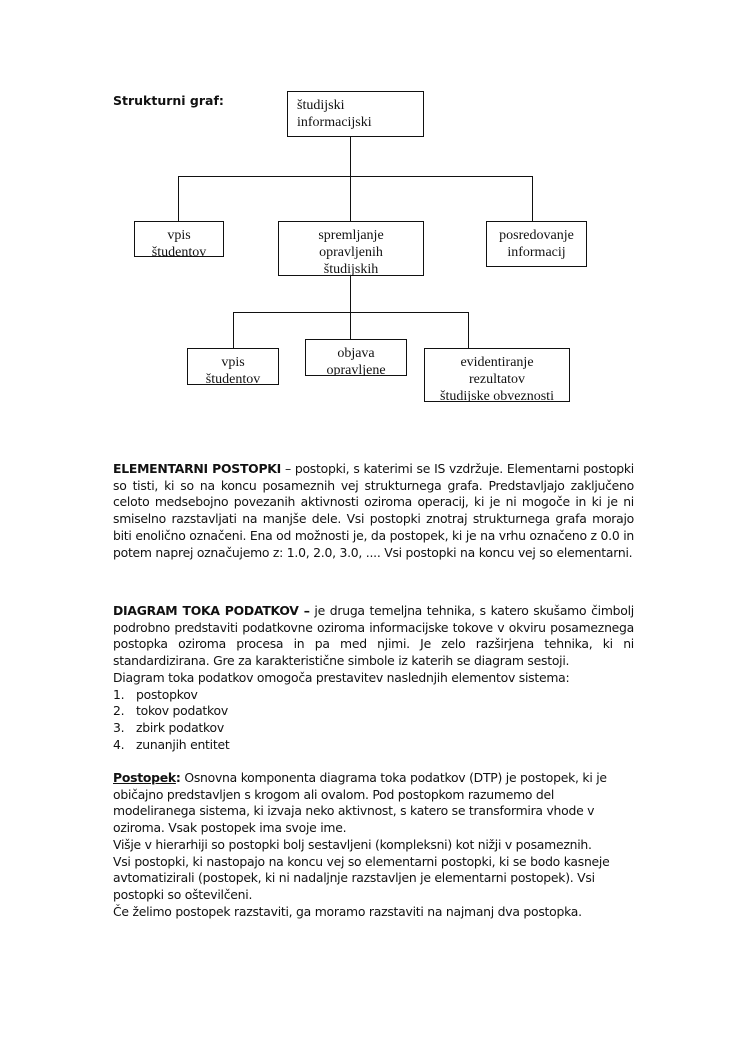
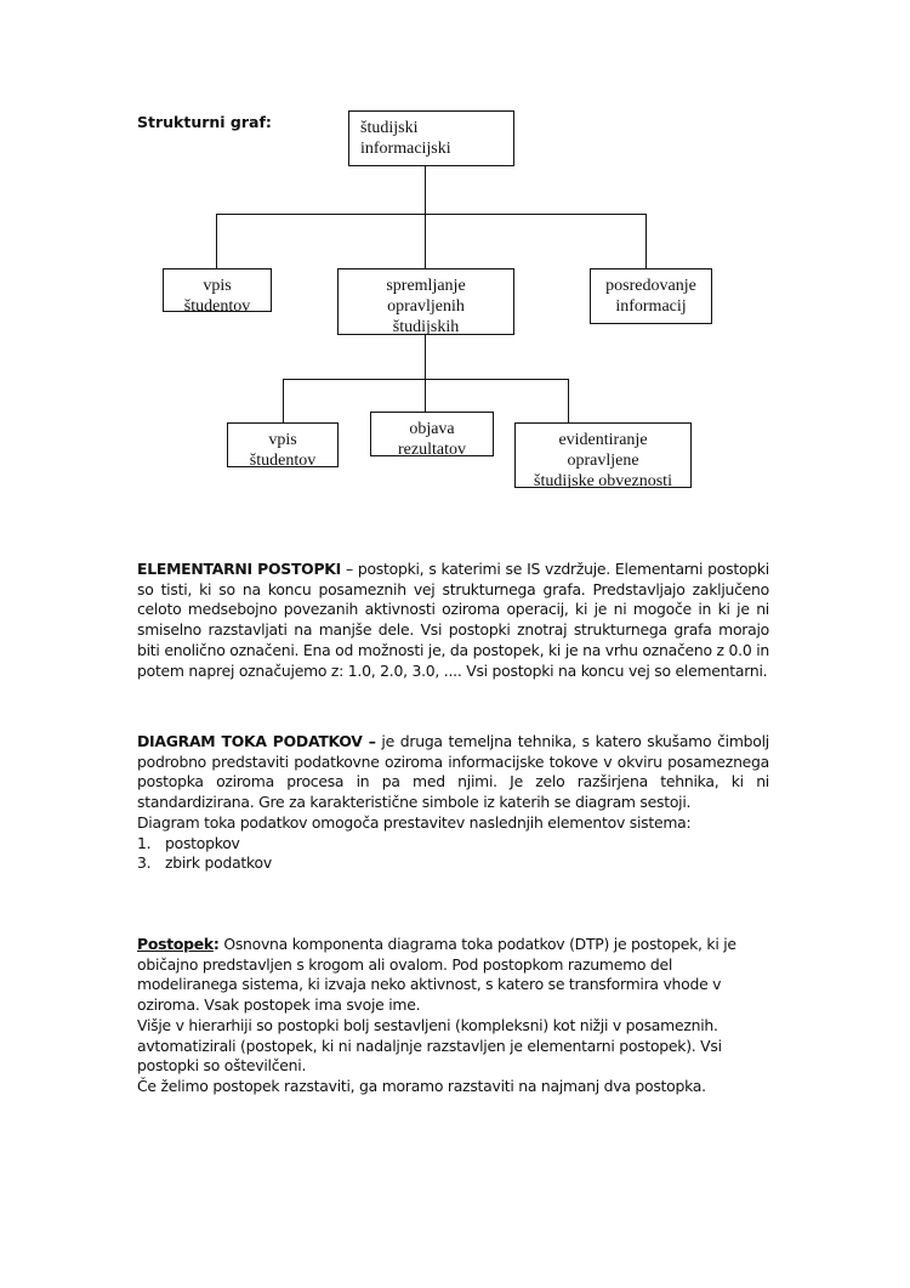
  Strukturni graf:
  študijski
  informacijski
  vpis
  študentov
  spremljanje
  opravljenih
  študijskih
  posredovanje
  informacij
  vpis
  študentov
  objava
- opravljene
+ rezultatov
  evidentiranje
- rezultatov
+ opravljene
  študijske obveznosti
  ELEMENTARNI POSTOPKI – postopki, s katerimi se IS vzdržuje. Elementarni postopki so tisti, ki so na koncu posameznih vej strukturnega grafa. Predstavljajo zaključeno celoto medsebojno povezanih aktivnosti oziroma operacij, ki je ni mogoče in ki je ni smiselno razstavljati na manjše dele. Vsi postopki znotraj strukturnega grafa morajo biti enolično označeni. Ena od možnosti je, da postopek, ki je na vrhu označeno z 0.0 in potem naprej označujemo z: 1.0, 2.0, 3.0, .... Vsi postopki na koncu vej so elementarni.
  DIAGRAM TOKA PODATKOV – je druga temeljna tehnika, s katero skušamo čimbolj podrobno predstaviti podatkovne oziroma informacijske tokove v okviru posameznega postopka oziroma procesa in pa med njimi. Je zelo razširjena tehnika, ki ni standardizirana. Gre za karakteristične simbole iz katerih se diagram sestoji.
  Diagram toka podatkov omogoča prestavitev naslednjih elementov sistema:
  1.
  postopkov
- 2.
- tokov podatkov
  3.
  zbirk podatkov
- 4.
- zunanjih entitet
  Postopek: Osnovna komponenta diagrama toka podatkov (DTP) je postopek, ki je
  običajno predstavljen s krogom ali ovalom. Pod postopkom razumemo del
  modeliranega sistema, ki izvaja neko aktivnost, s katero se transformira vhode v
  oziroma. Vsak postopek ima svoje ime.
  Višje v hierarhiji so postopki bolj sestavljeni (kompleksni) kot nižji v posameznih.
- Vsi postopki, ki nastopajo na koncu vej so elementarni postopki, ki se bodo kasneje
  avtomatizirali (postopek, ki ni nadaljnje razstavljen je elementarni postopek). Vsi
  postopki so oštevilčeni.
  Če želimo postopek razstaviti, ga moramo razstaviti na najmanj dva postopka.
